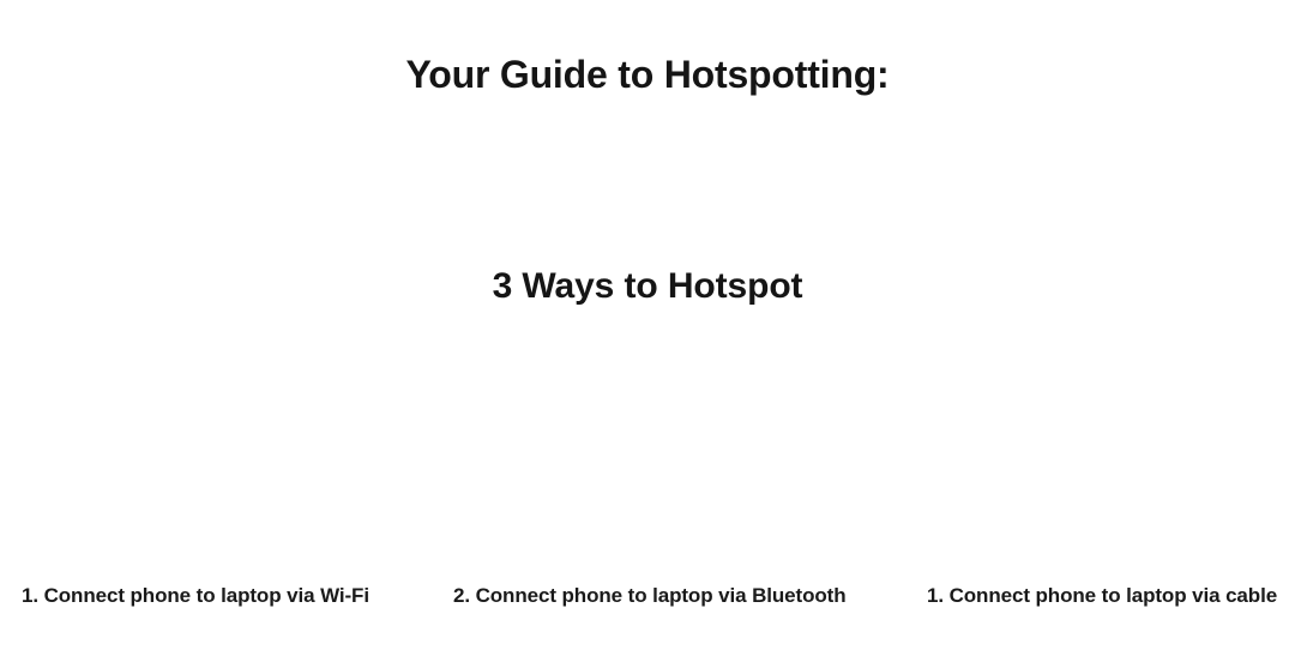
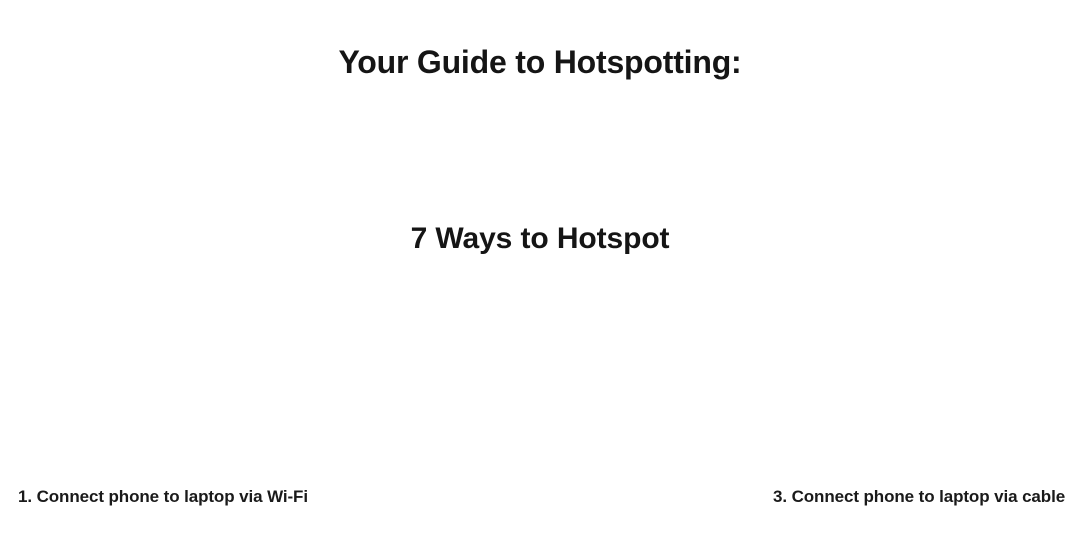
  Your Guide to Hotspotting:
- 3 Ways to Hotspot
+ 7 Ways to Hotspot
  1. Connect phone to laptop via Wi-Fi
- 2. Connect phone to laptop via Bluetooth
- 1. Connect phone to laptop via cable
+ 3. Connect phone to laptop via cable
